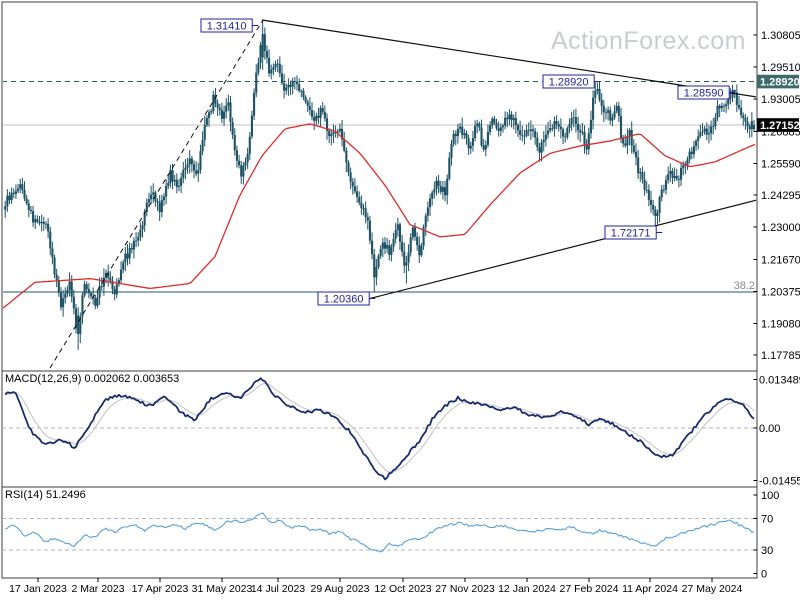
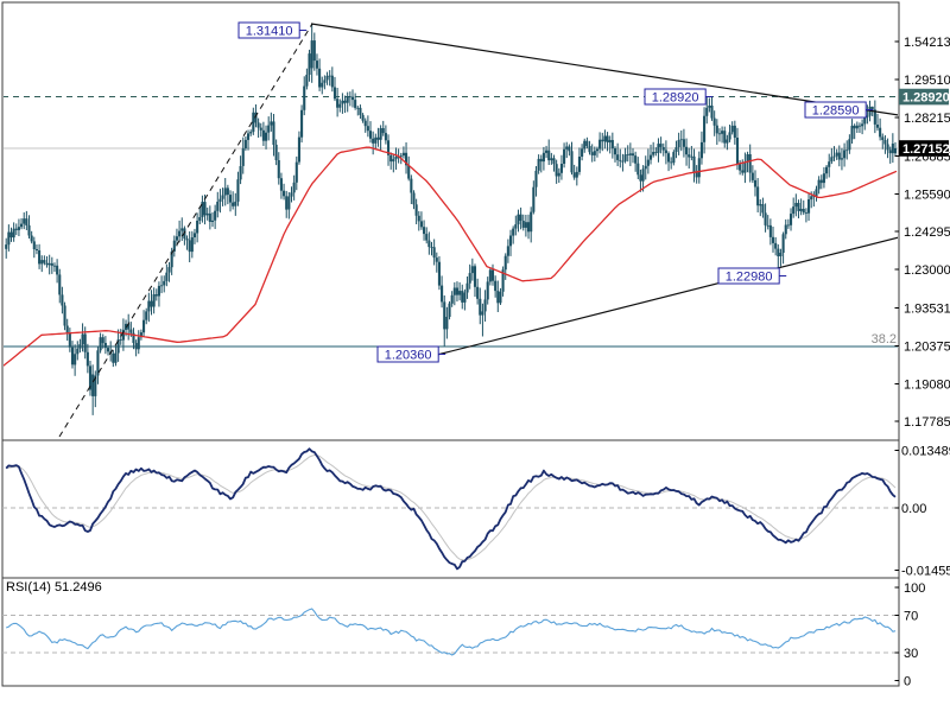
  38.2
- 1.30805
+ 1.54213
  1.29510
- 1.93005
+ 1.28215
  1.26885
  1.25590
  1.24295
  1.23000
- 1.21670
+ 1.93531
  1.20375
  1.19080
  1.17785
  1.28920
  1.27152
  1.31410
  1.28920
  1.28590
- 1.72171
+ 1.22980
  1.20360
  0.01348
  0.00
  -0.01455
  100
  70
  30
  0
- 17 Jan 2023
- 2 Mar 2023
- 17 Apr 2023
- 31 May 2023
- 14 Jul 2023
- 29 Aug 2023
- 12 Oct 2023
- 27 Nov 2023
- 12 Jan 2024
- 27 Feb 2024
- 11 Apr 2024
- 27 May 2024
- ActionForex.com
- MACD(12,26,9) 0.002062 0.003653
  RSI(14) 51.2496
